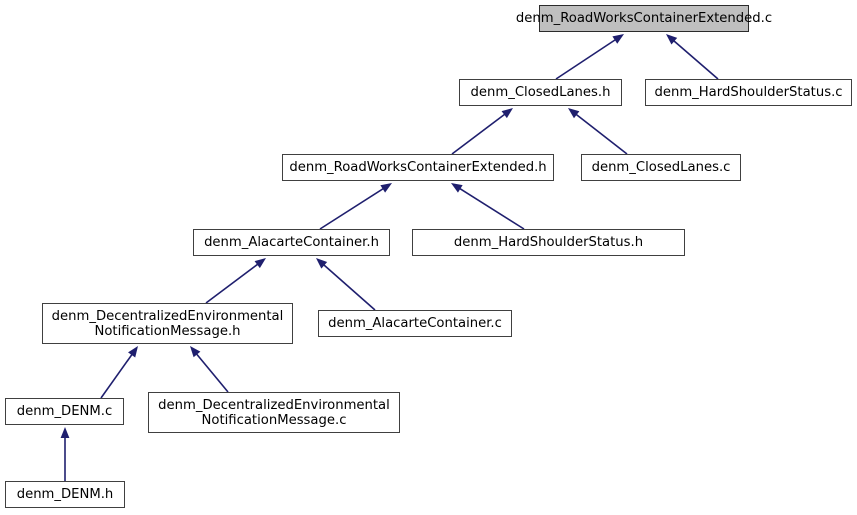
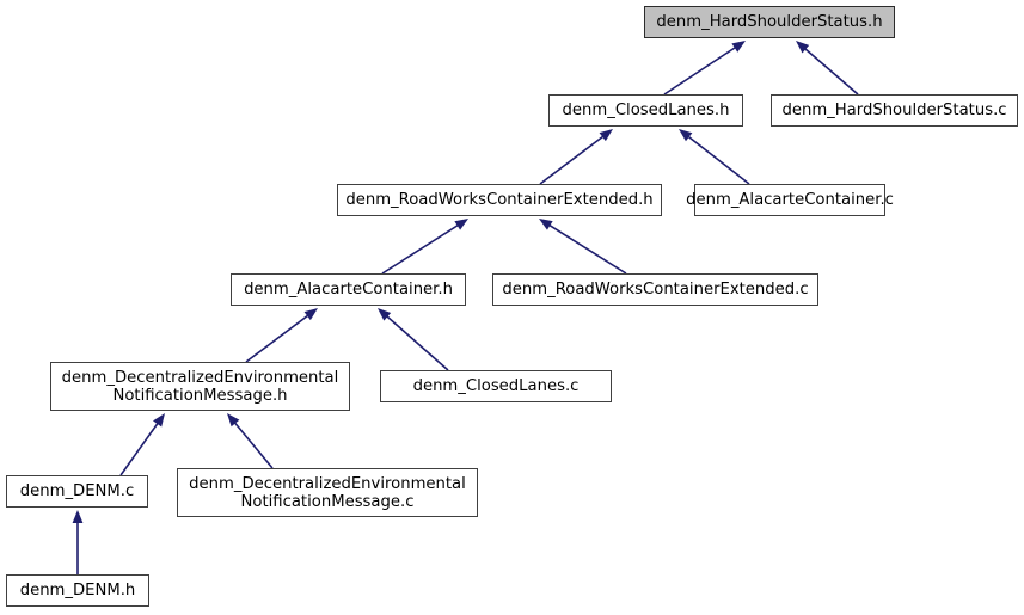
- denm_RoadWorksContainerExtended.c
+ denm_HardShoulderStatus.h
  denm_ClosedLanes.h
  denm_HardShoulderStatus.c
  denm_RoadWorksContainerExtended.h
- denm_ClosedLanes.c
+ denm_AlacarteContainer.c
  denm_AlacarteContainer.h
- denm_HardShoulderStatus.h
+ denm_RoadWorksContainerExtended.c
  denm_DecentralizedEnvironmental
  NotificationMessage.h
- denm_AlacarteContainer.c
+ denm_ClosedLanes.c
  denm_DENM.c
  denm_DecentralizedEnvironmental
  NotificationMessage.c
  denm_DENM.h
